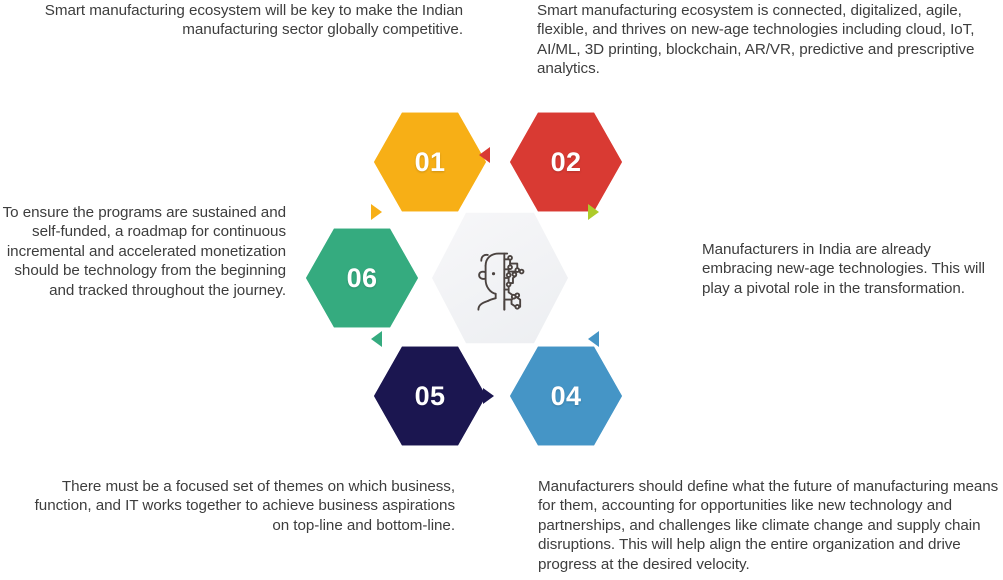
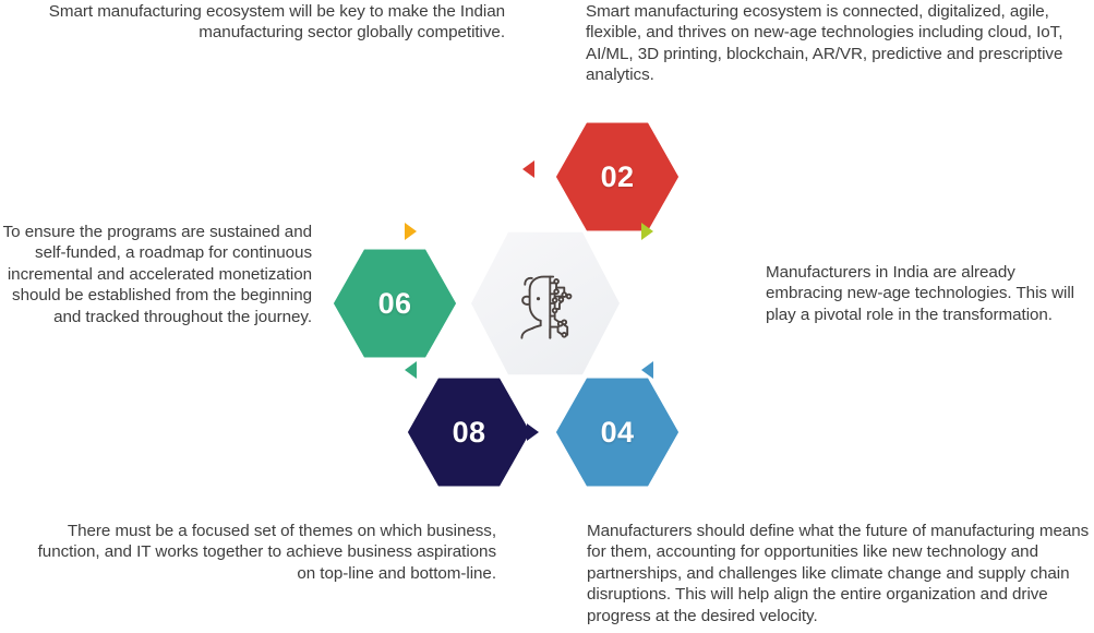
  Smart manufacturing ecosystem will be key to make the Indian manufacturing sector globally competitive.
  Smart manufacturing ecosystem is connected, digitalized, agile, flexible, and thrives on new-age technologies including cloud, IoT, AI/ML, 3D printing, blockchain, AR/VR, predictive and prescriptive analytics.
- To ensure the programs are sustained and self-funded, a roadmap for continuous incremental and accelerated monetization should be technology from the beginning and tracked throughout the journey.
+ To ensure the programs are sustained and self-funded, a roadmap for continuous incremental and accelerated monetization should be established from the beginning and tracked throughout the journey.
  Manufacturers in India are already embracing new-age technologies. This will play a pivotal role in the transformation.
  There must be a focused set of themes on which business, function, and IT works together to achieve business aspirations on top-line and bottom-line.
  Manufacturers should define what the future of manufacturing means for them, accounting for opportunities like new technology and partnerships, and challenges like climate change and supply chain disruptions. This will help align the entire organization and drive progress at the desired velocity.
- 01
  02
  04
- 05
+ 08
  06
